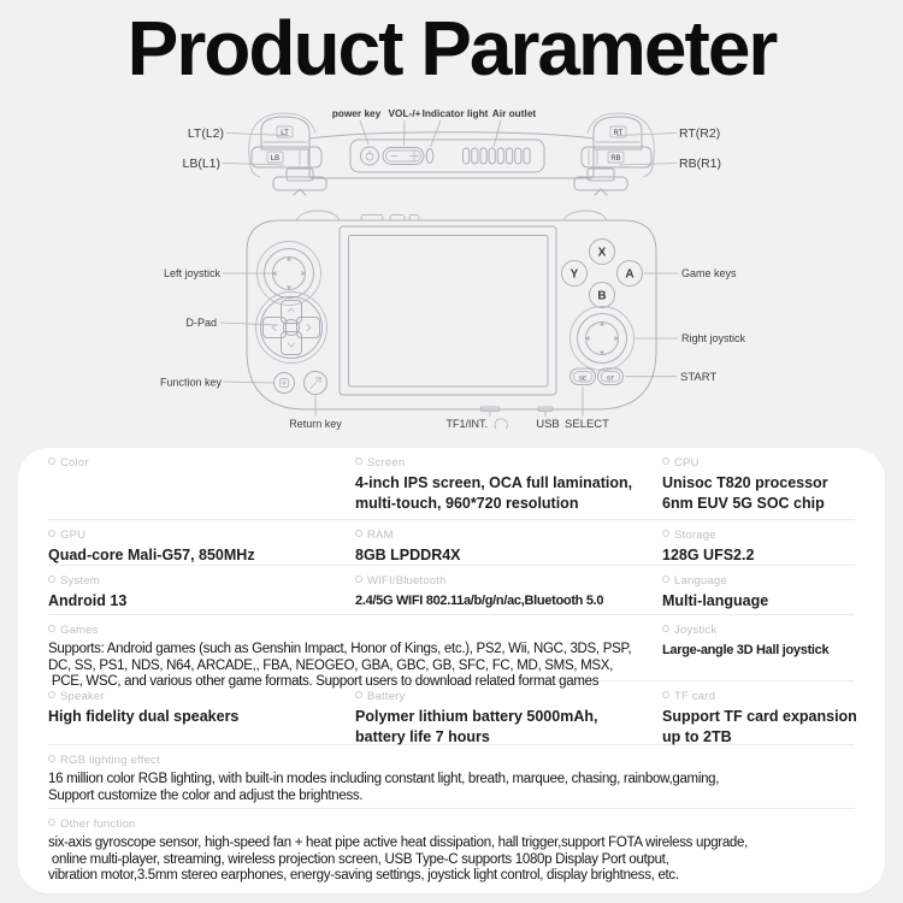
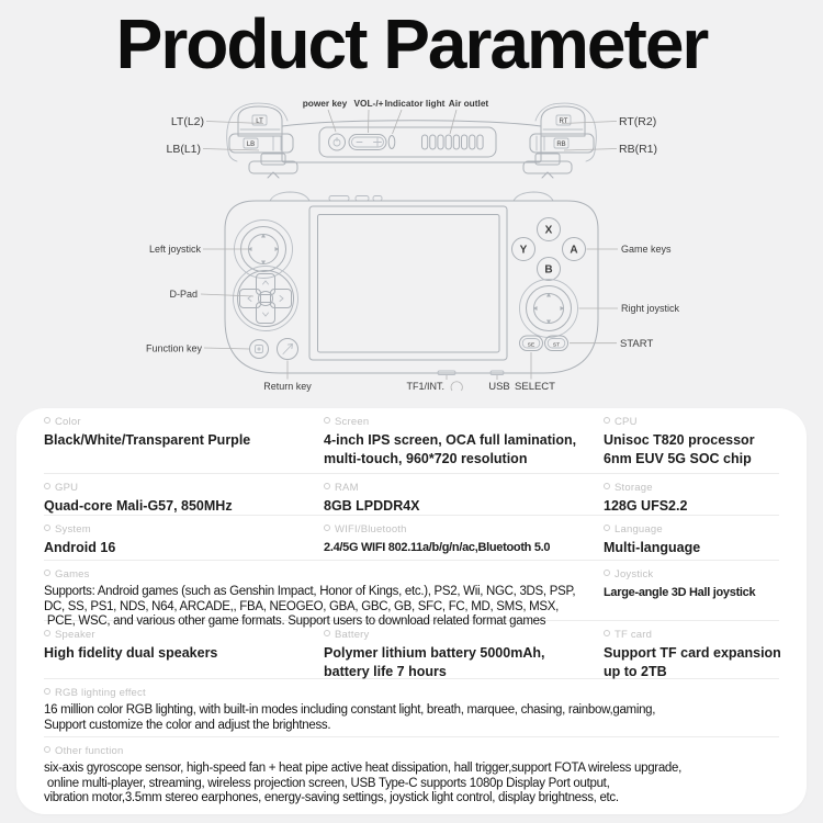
  Product Parameter
  power key
  VOL-/+
  Indicator light
  Air outlet
  LT(L2)
  LB(L1)
  RT(R2)
  RB(R1)
  X
  Y
  A
  B
  Left joystick
  D-Pad
  Function key
  Return key
  Game keys
  Right joystick
  START
  TF1/INT.
  USB
  SELECT
  Color
+ Black/White/Transparent Purple
  Screen
  4-inch IPS screen, OCA full lamination,
  multi-touch, 960*720 resolution
  CPU
  Unisoc T820 processor
  6nm EUV 5G SOC chip
  GPU
  Quad-core Mali-G57, 850MHz
  RAM
  8GB LPDDR4X
  Storage
  128G UFS2.2
  System
- Android 13
+ Android 16
  WIFI/Bluetooth
  2.4/5G WIFI 802.11a/b/g/n/ac,Bluetooth 5.0
  Language
  Multi-language
  Games
  Supports: Android games (such as Genshin Impact, Honor of Kings, etc.), PS2, Wii, NGC, 3DS, PSP,
  DC, SS, PS1, NDS, N64, ARCADE,, FBA, NEOGEO, GBA, GBC, GB, SFC, FC, MD, SMS, MSX,
  PCE, WSC, and various other game formats. Support users to download related format games
  Joystick
  Large-angle 3D Hall joystick
  Speaker
  High fidelity dual speakers
  Battery
  Polymer lithium battery 5000mAh,
  battery life 7 hours
  TF card
  Support TF card expansion
  up to 2TB
  RGB lighting effect
  16 million color RGB lighting, with built-in modes including constant light, breath, marquee, chasing, rainbow,gaming,
  Support customize the color and adjust the brightness.
  Other function
  six-axis gyroscope sensor, high-speed fan + heat pipe active heat dissipation, hall trigger,support FOTA wireless upgrade,
  online multi-player, streaming, wireless projection screen, USB Type-C supports 1080p Display Port output,
  vibration motor,3.5mm stereo earphones, energy-saving settings, joystick light control, display brightness, etc.
